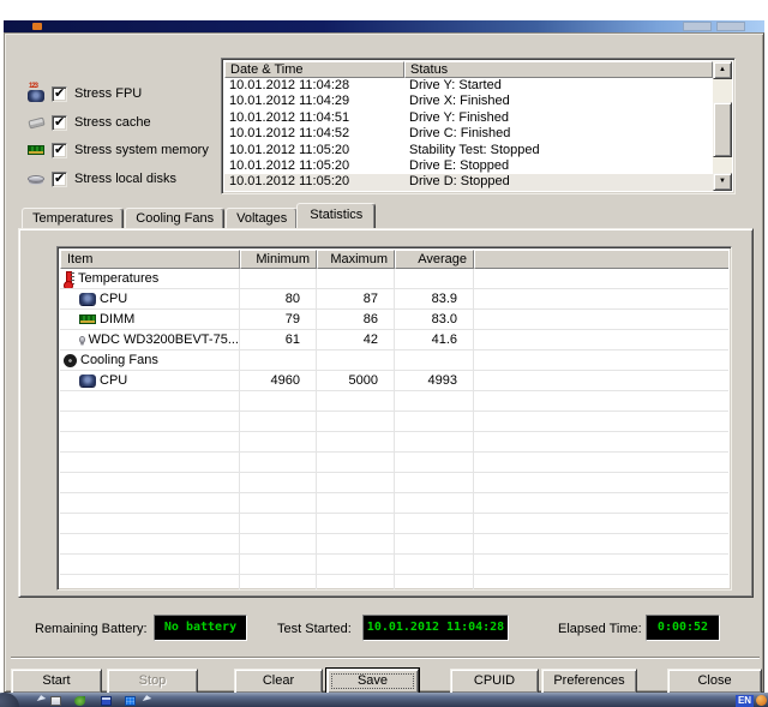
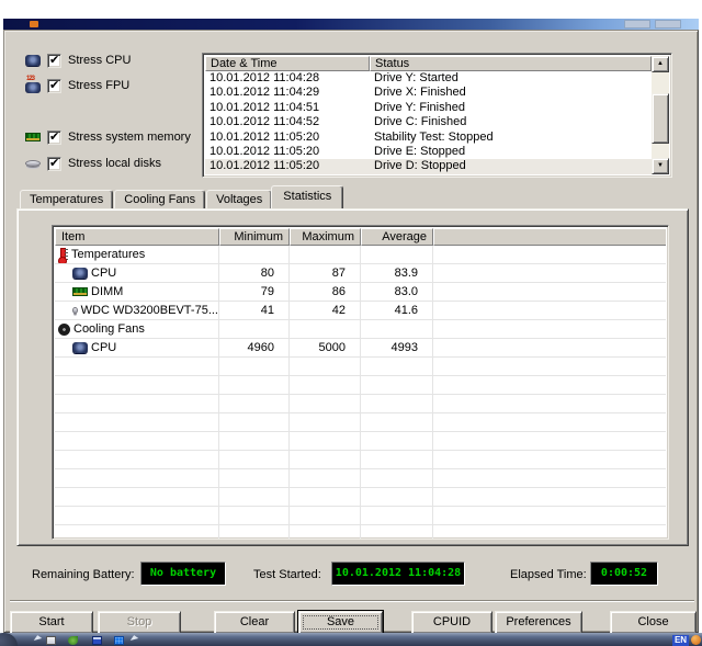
+ Stress CPU
  Stress FPU
- Stress cache
  Stress system memory
  Stress local disks
  Date & Time
  Status
  10.01.2012 11:04:28
  Drive Y: Started
  10.01.2012 11:04:29
  Drive X: Finished
  10.01.2012 11:04:51
  Drive Y: Finished
  10.01.2012 11:04:52
  Drive C: Finished
  10.01.2012 11:05:20
  Stability Test: Stopped
  10.01.2012 11:05:20
  Drive E: Stopped
  10.01.2012 11:05:20
  Drive D: Stopped
  Temperatures
  Cooling Fans
  Voltages
  Statistics
  Item
  Minimum
  Maximum
  Average
  Temperatures
  CPU
  80
  87
  83.9
  DIMM
  79
  86
  83.0
  WDC WD3200BEVT-75...
- 61
+ 41
  42
  41.6
  Cooling Fans
  CPU
  4960
  5000
  4993
  Remaining Battery:
  No battery
  Test Started:
  10.01.2012 11:04:28
  Elapsed Time:
  0:00:52
  Start
  Stop
  Clear
  Save
  CPUID
  Preferences
  Close
  EN
